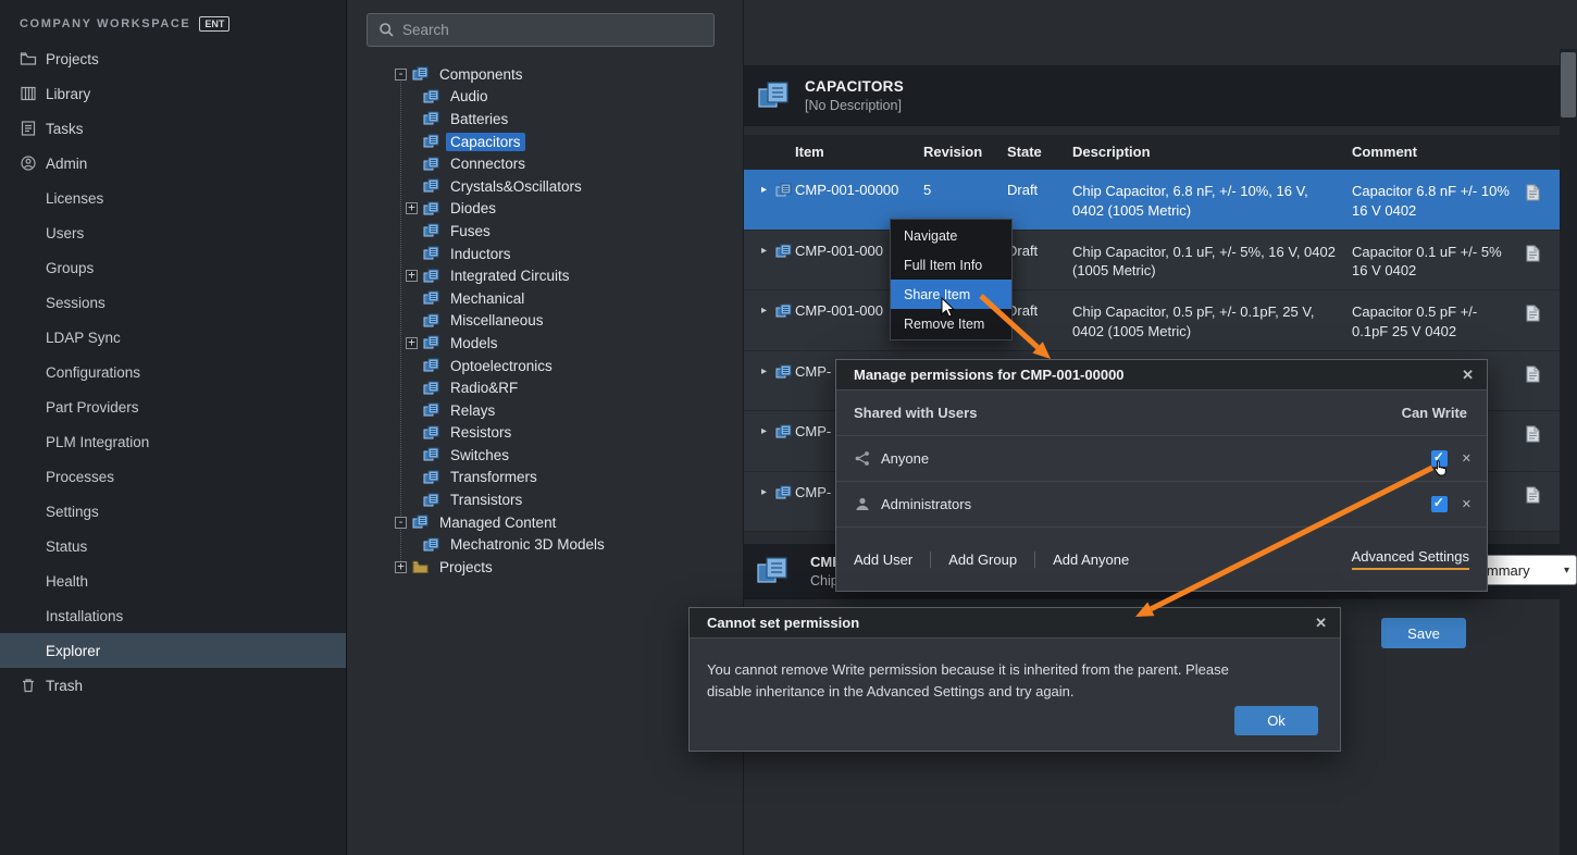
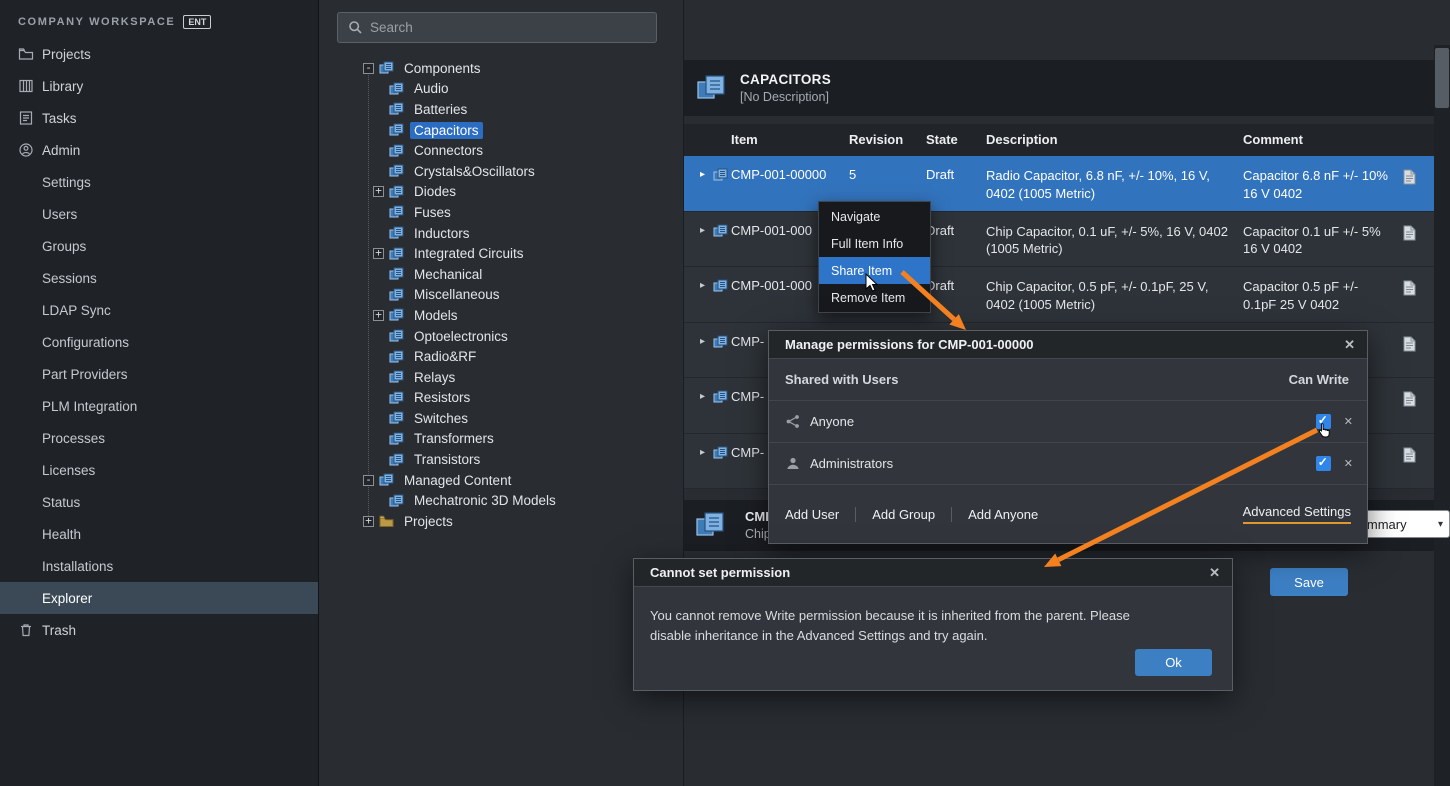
  COMPANY WORKSPACE
  ENT
  Projects
  Library
  Tasks
  Admin
- Licenses
+ Settings
  Users
  Groups
  Sessions
  LDAP Sync
  Configurations
  Part Providers
  PLM Integration
  Processes
- Settings
+ Licenses
  Status
  Health
  Installations
  Explorer
  Trash
  Search
  -
  Components
  Audio
  Batteries
  Capacitors
  Connectors
  Crystals&Oscillators
  +
  Diodes
  Fuses
  Inductors
  +
  Integrated Circuits
  Mechanical
  Miscellaneous
  +
  Models
  Optoelectronics
  Radio&RF
  Relays
  Resistors
  Switches
  Transformers
  Transistors
  -
  Managed Content
  Mechatronic 3D Models
  +
  Projects
  CAPACITORS
  [No Description]
  Item
  Revision
  State
  Description
  Comment
  ▸
  CMP-001-00000
  5
  Draft
- Chip Capacitor, 6.8 nF, +/- 10%, 16 V, 0402 (1005 Metric)
+ Radio Capacitor, 6.8 nF, +/- 10%, 16 V, 0402 (1005 Metric)
  Capacitor 6.8 nF +/- 10% 16 V 0402
  ▸
  CMP-001-000
  raft
  Chip Capacitor, 0.1 uF, +/- 5%, 16 V, 0402 (1005 Metric)
  Capacitor 0.1 uF +/- 5% 16 V 0402
  ▸
  CMP-001-000
  raft
  Chip Capacitor, 0.5 pF, +/- 0.1pF, 25 V, 0402 (1005 Metric)
  Capacitor 0.5 pF +/- 0.1pF 25 V 0402
  ▸
  CMP-
  ▸
  CMP-
  ▸
  CMP-
  Chi
  mmary
  ▾
  Save
  Navigate
  Full Item Info
  Share Item
  Remove Item
  Manage permissions for CMP-001-00000
  ✕
  Shared with Users
  Can Write
  Anyone
  ✕
  Administrators
  ✕
  Add User
  Add Group
  Add Anyone
  Advanced Settings
  Cannot set permission
  ✕
  You cannot remove Write permission because it is inherited from the parent. Please disable inheritance in the Advanced Settings and try again.
  Ok
